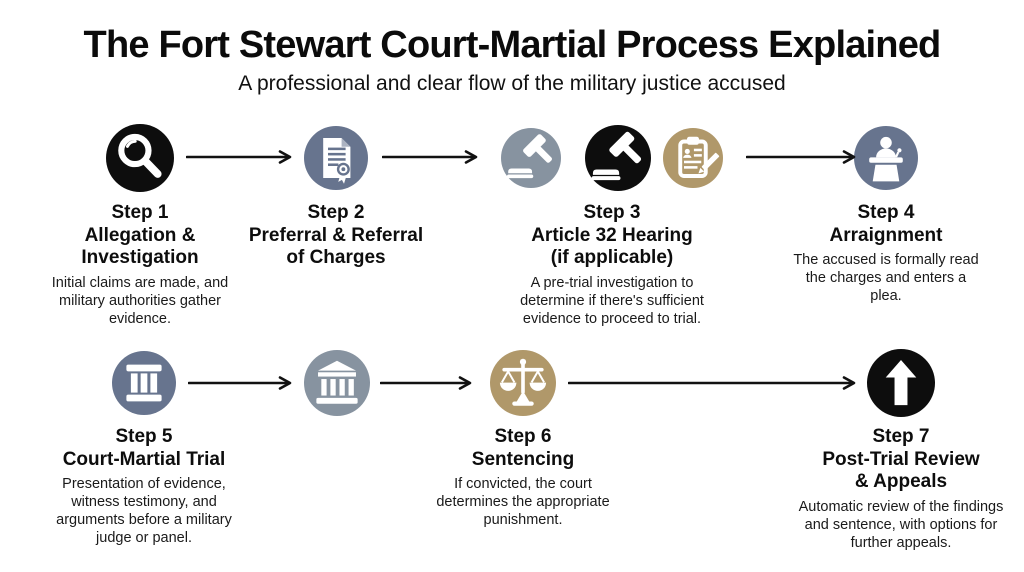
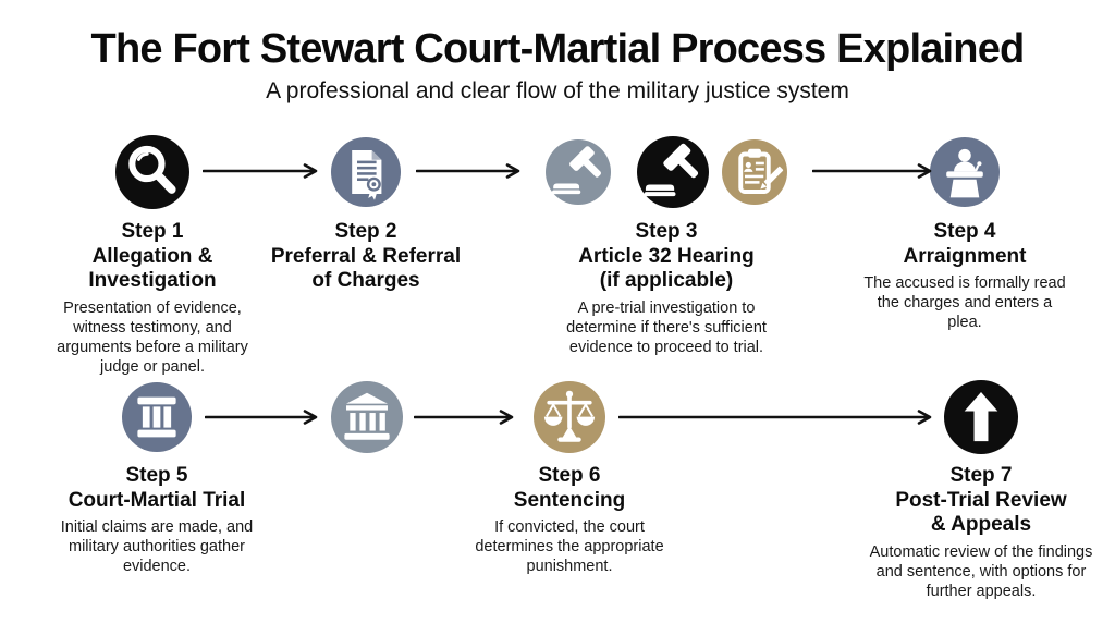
  The Fort Stewart Court-Martial Process Explained
- A professional and clear flow of the military justice accused
+ A professional and clear flow of the military justice system
  Step 1
  Allegation &
  Investigation
- Initial claims are made, and military authorities gather evidence.
+ Presentation of evidence, witness testimony, and arguments before a military judge or panel.
  Step 2
  Preferral & Referral
  of Charges
  Step 3
  Article 32 Hearing
  (if applicable)
  A pre-trial investigation to determine if there's sufficient evidence to proceed to trial.
  Step 4
  Arraignment
  The accused is formally read the charges and enters a plea.
  Step 5
  Court-Martial Trial
- Presentation of evidence, witness testimony, and arguments before a military judge or panel.
+ Initial claims are made, and military authorities gather evidence.
  Step 6
  Sentencing
  If convicted, the court determines the appropriate punishment.
  Step 7
  Post-Trial Review
  & Appeals
  Automatic review of the findings and sentence, with options for further appeals.
